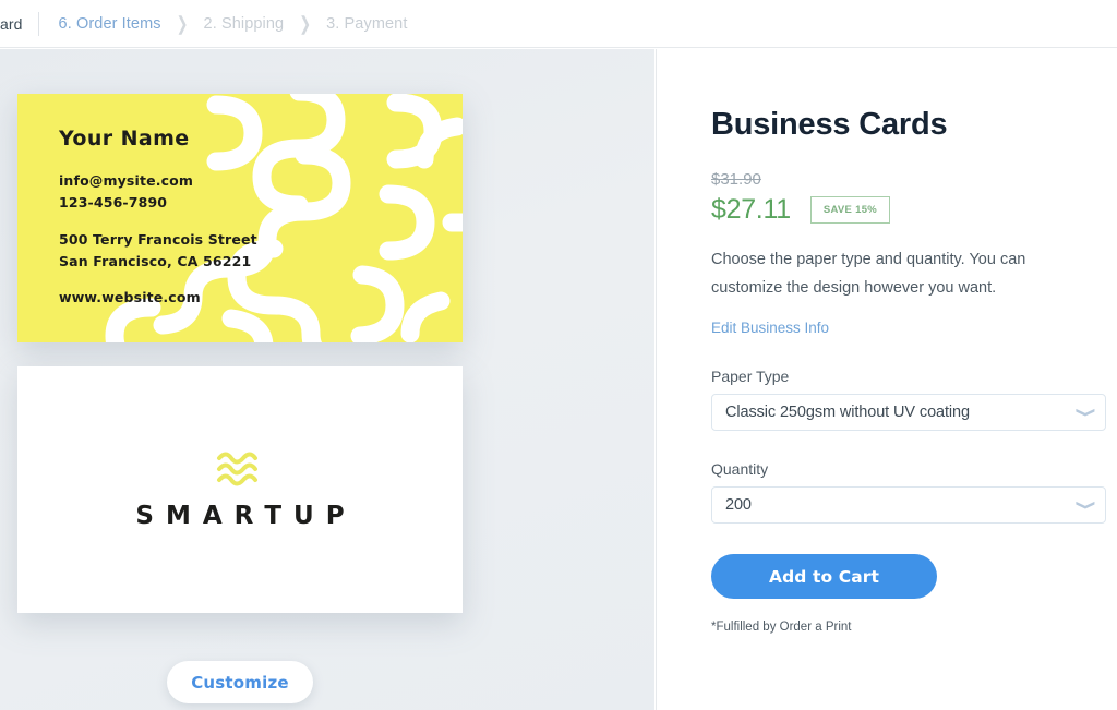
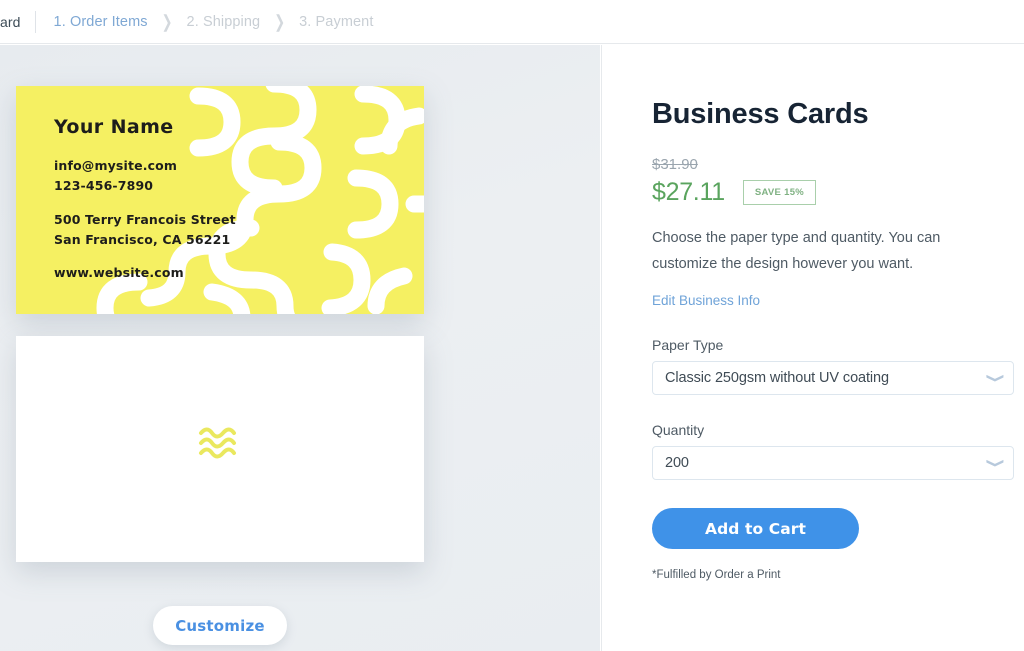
  ard
- 6. Order Items
+ 1. Order Items
  ❯
  2. Shipping
  ❯
  3. Payment
  Your Name
  info@mysite.com
  123-456-7890
  500 Terry Francois Street
  San Francisco, CA 56221
  www.website.com
- SMARTUP
  Customize
  Business Cards
  $31.90
  $27.11
  SAVE 15%
  Choose the paper type and quantity. You can customize the design however you want.
  Edit Business Info
  Paper Type
  Classic 250gsm without UV coating
  Quantity
  200
  Add to Cart
  *Fulfilled by Order a Print
